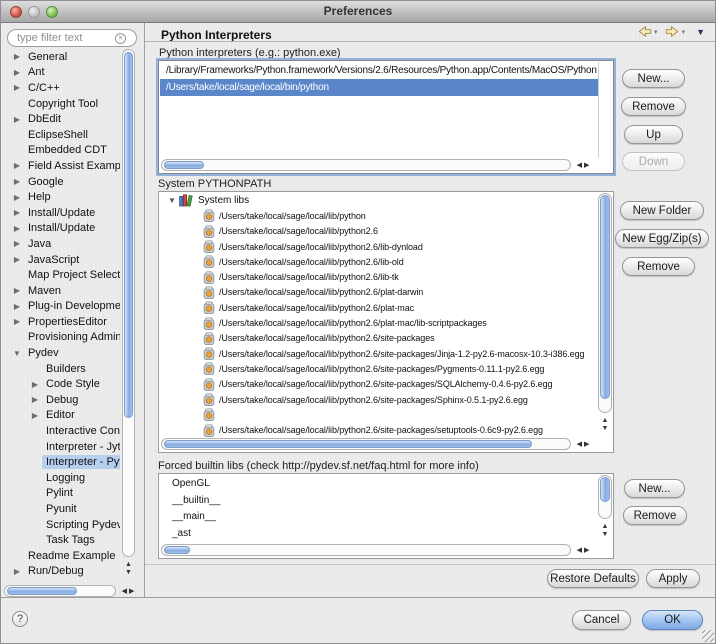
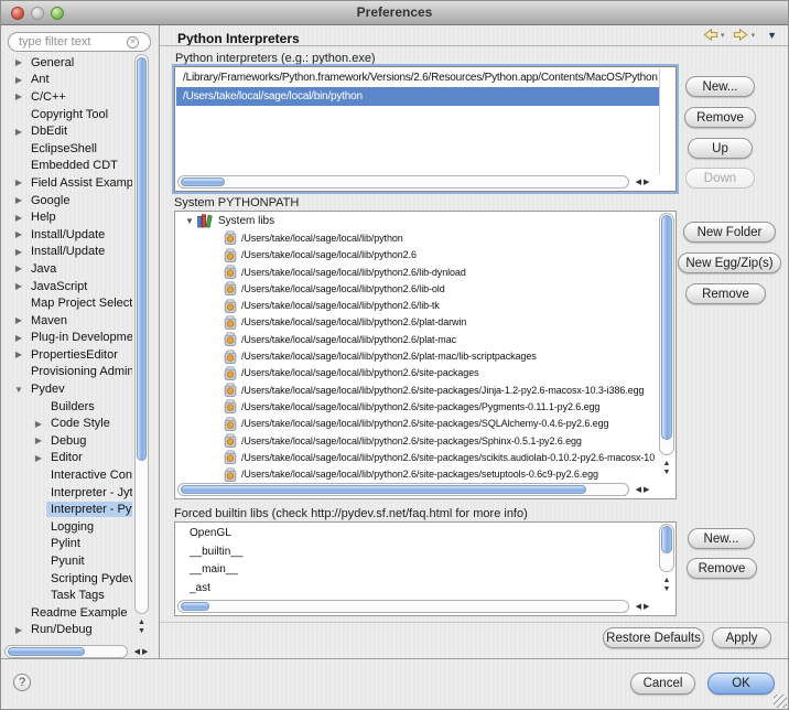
  Preferences
  type filter text
  ▶
  General
  ▶
  Ant
  ▶
  C/C++
  Copyright Tool
  ▶
  DbEdit
  EclipseShell
  Embedded CDT
  ▶
  Field Assist Examp
  ▶
  Google
  ▶
  Help
  ▶
  Install/Update
  ▶
  Install/Update
  ▶
  Java
  ▶
  JavaScript
  Map Project Select
  ▶
  Maven
  ▶
  Plug-in Developme
  ▶
  PropertiesEditor
  Provisioning Admin
  ▼
  Pydev
  Builders
  ▶
  Code Style
  ▶
  Debug
  ▶
  Editor
  Interactive Con
  Interpreter - Jyt
  Interpreter - Py
  Logging
  Pylint
  Pyunit
  Scripting Pydev
  Task Tags
  Readme Example
  ▶
  Run/Debug
  Python Interpreters
  ▼
  Python interpreters (e.g.: python.exe)
  /Library/Frameworks/Python.framework/Versions/2.6/Resources/Python.app/Contents/MacOS/Python
  /Users/take/local/sage/local/bin/python
  New...
  Remove
  Up
  Down
  System PYTHONPATH
  ▼
  System libs
  /Users/take/local/sage/local/lib/python
  /Users/take/local/sage/local/lib/python2.6
  /Users/take/local/sage/local/lib/python2.6/lib-dynload
  /Users/take/local/sage/local/lib/python2.6/lib-old
  /Users/take/local/sage/local/lib/python2.6/lib-tk
  /Users/take/local/sage/local/lib/python2.6/plat-darwin
  /Users/take/local/sage/local/lib/python2.6/plat-mac
  /Users/take/local/sage/local/lib/python2.6/plat-mac/lib-scriptpackages
  /Users/take/local/sage/local/lib/python2.6/site-packages
  /Users/take/local/sage/local/lib/python2.6/site-packages/Jinja-1.2-py2.6-macosx-10.3-i386.egg
  /Users/take/local/sage/local/lib/python2.6/site-packages/Pygments-0.11.1-py2.6.egg
  /Users/take/local/sage/local/lib/python2.6/site-packages/SQLAlchemy-0.4.6-py2.6.egg
  /Users/take/local/sage/local/lib/python2.6/site-packages/Sphinx-0.5.1-py2.6.egg
+ /Users/take/local/sage/local/lib/python2.6/site-packages/scikits.audiolab-0.10.2-py2.6-macosx-10
  /Users/take/local/sage/local/lib/python2.6/site-packages/setuptools-0.6c9-py2.6.egg
  New Folder
  New Egg/Zip(s)
  Remove
  Forced builtin libs (check http://pydev.sf.net/faq.html for more info)
  OpenGL
  __builtin__
  __main__
  _ast
  New...
  Remove
  Restore Defaults
  Apply
  ?
  Cancel
  OK
